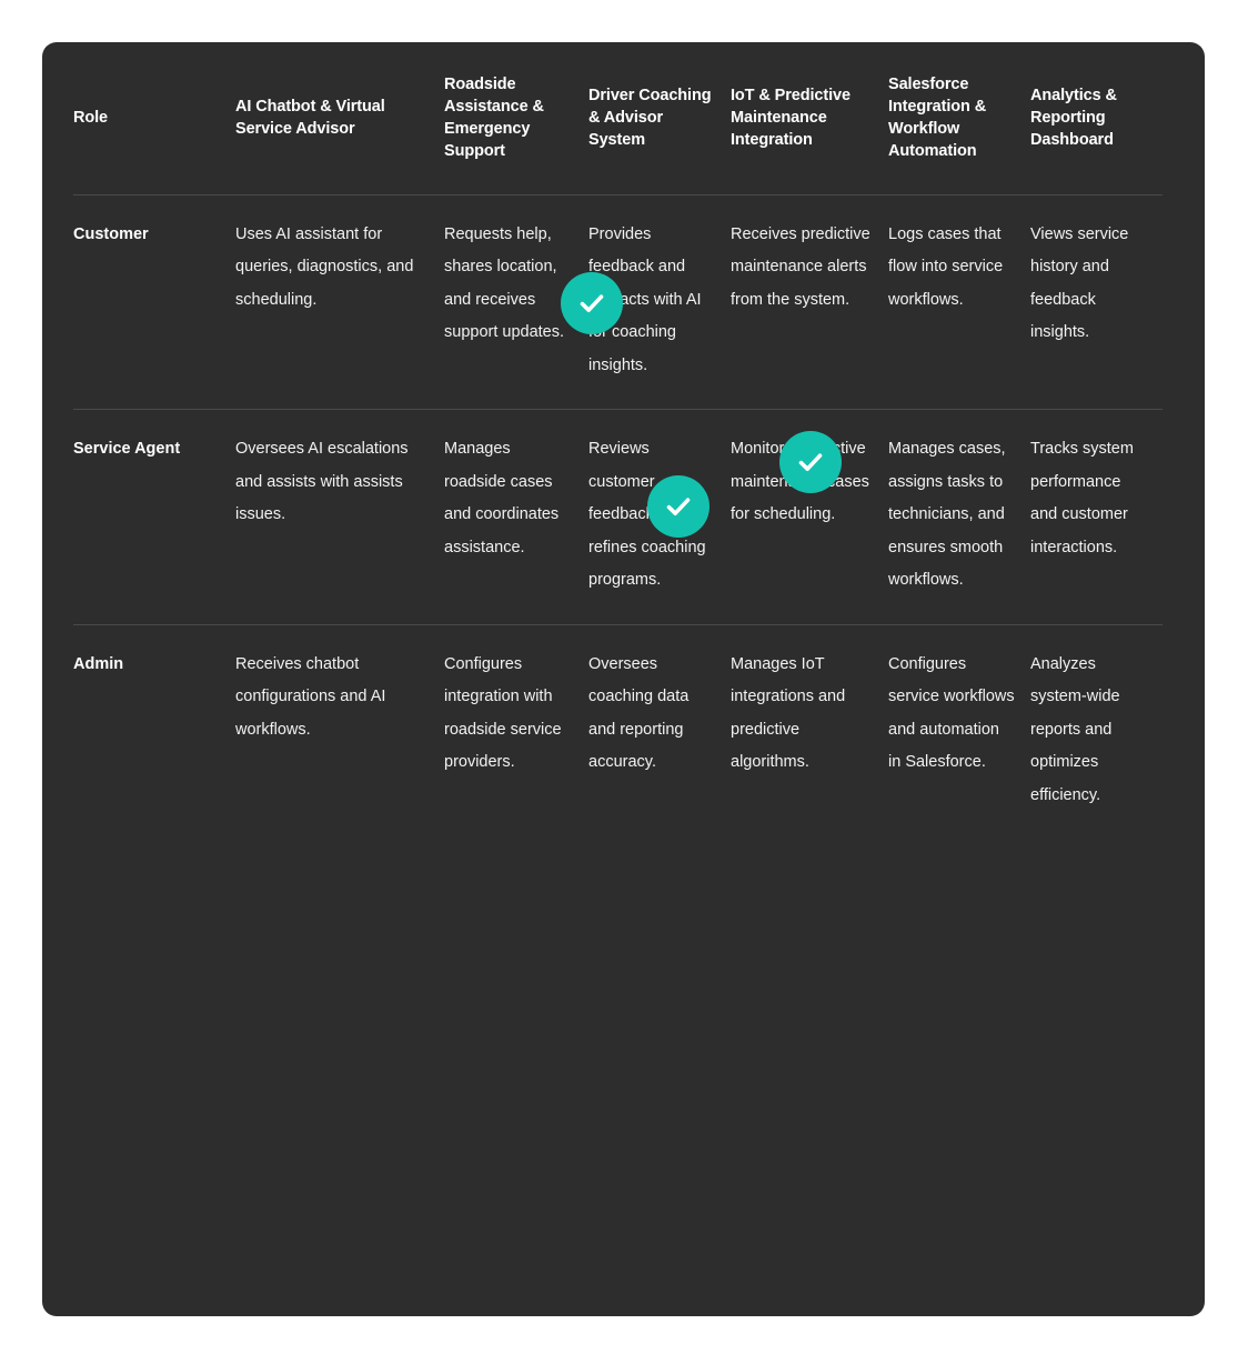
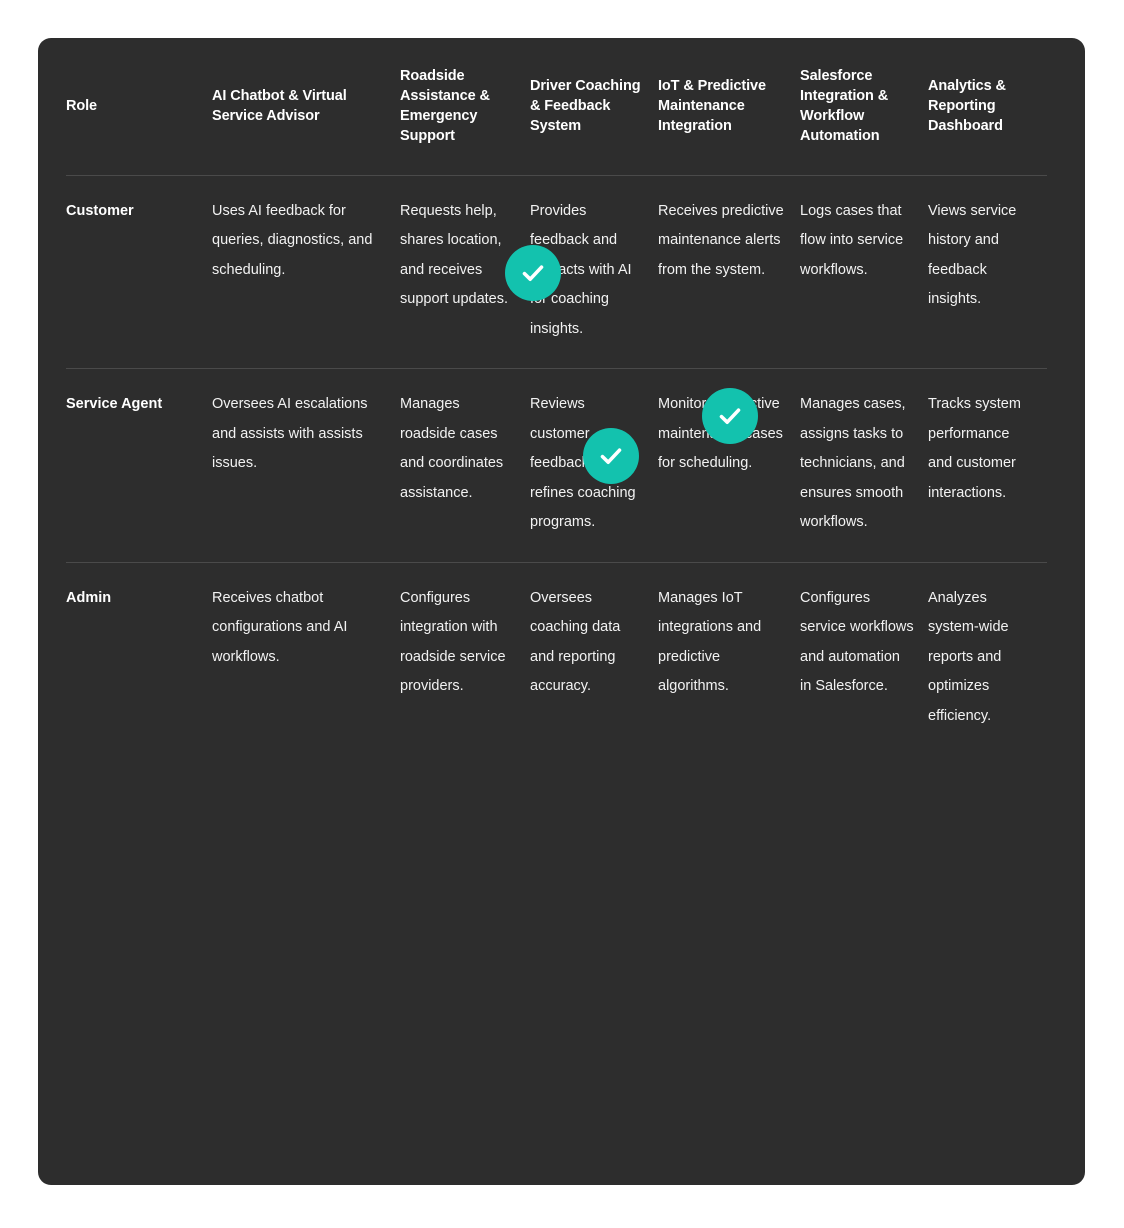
- Role	AI Chatbot & Virtual Service Advisor	Roadside Assistance & Emergency Support	Driver Coaching & Advisor System	IoT & Predictive Maintenance Integration	Salesforce Integration & Workflow Automation	Analytics & Reporting Dashboard
+ Role	AI Chatbot & Virtual Service Advisor	Roadside Assistance & Emergency Support	Driver Coaching & Feedback System	IoT & Predictive Maintenance Integration	Salesforce Integration & Workflow Automation	Analytics & Reporting Dashboard
- Customer	Uses AI assistant for queries, diagnostics, and scheduling.	Requests help, shares location, and receives support updates.	Provides feedback and acts with AI r coaching insights.	Receives predictive maintenance alerts from the system.	Logs cases that flow into service workflows.	Views service history and feedback insights.
+ Customer	Uses AI feedback for queries, diagnostics, and scheduling.	Requests help, shares location, and receives support updates.	Provides feedback and acts with AI r coaching insights.	Receives predictive maintenance alerts from the system.	Logs cases that flow into service workflows.	Views service history and feedback insights.
  Service Agent	Oversees AI escalations and assists with assists issues.	Manages roadside cases and coordinates assistance.	Reviews customer feedbac refines coaching programs.	Monitotive maintenases for scheduling.	Manages cases, assigns tasks to technicians, and ensures smooth workflows.	Tracks system performance and customer interactions.
  Admin	Receives chatbot configurations and AI workflows.	Configures integration with roadside service providers.	Oversees coaching data and reporting accuracy.	Manages IoT integrations and predictive algorithms.	Configures service workflows and automation in Salesforce.	Analyzes system-wide reports and optimizes efficiency.
